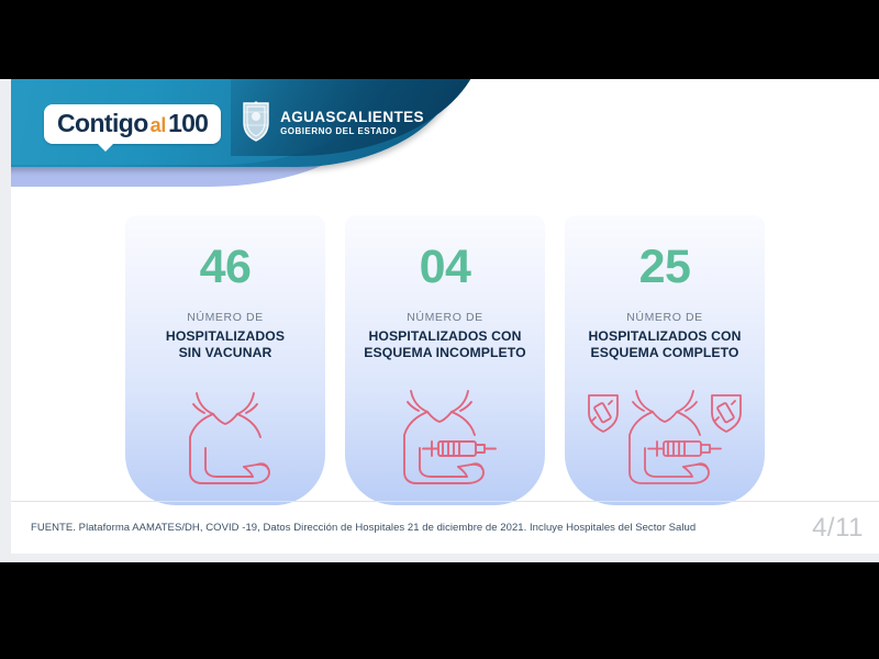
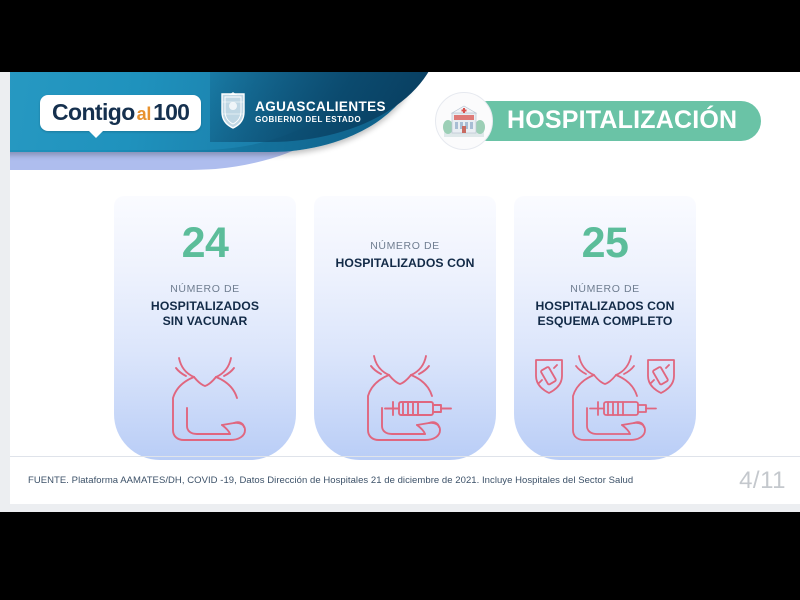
  Contigo
  al
  100
  AGUASCALIENTES
  GOBIERNO DEL ESTADO
+ HOSPITALIZACIÓN
- 46
+ 24
  NÚMERO DE
  HOSPITALIZADOS
  SIN VACUNAR
- 04
  NÚMERO DE
  HOSPITALIZADOS CON
- ESQUEMA INCOMPLETO
  25
  NÚMERO DE
  HOSPITALIZADOS CON
  ESQUEMA COMPLETO
  FUENTE. Plataforma AAMATES/DH, COVID -19, Datos Dirección de Hospitales 21 de diciembre de 2021. Incluye Hospitales del Sector Salud
  4/11
